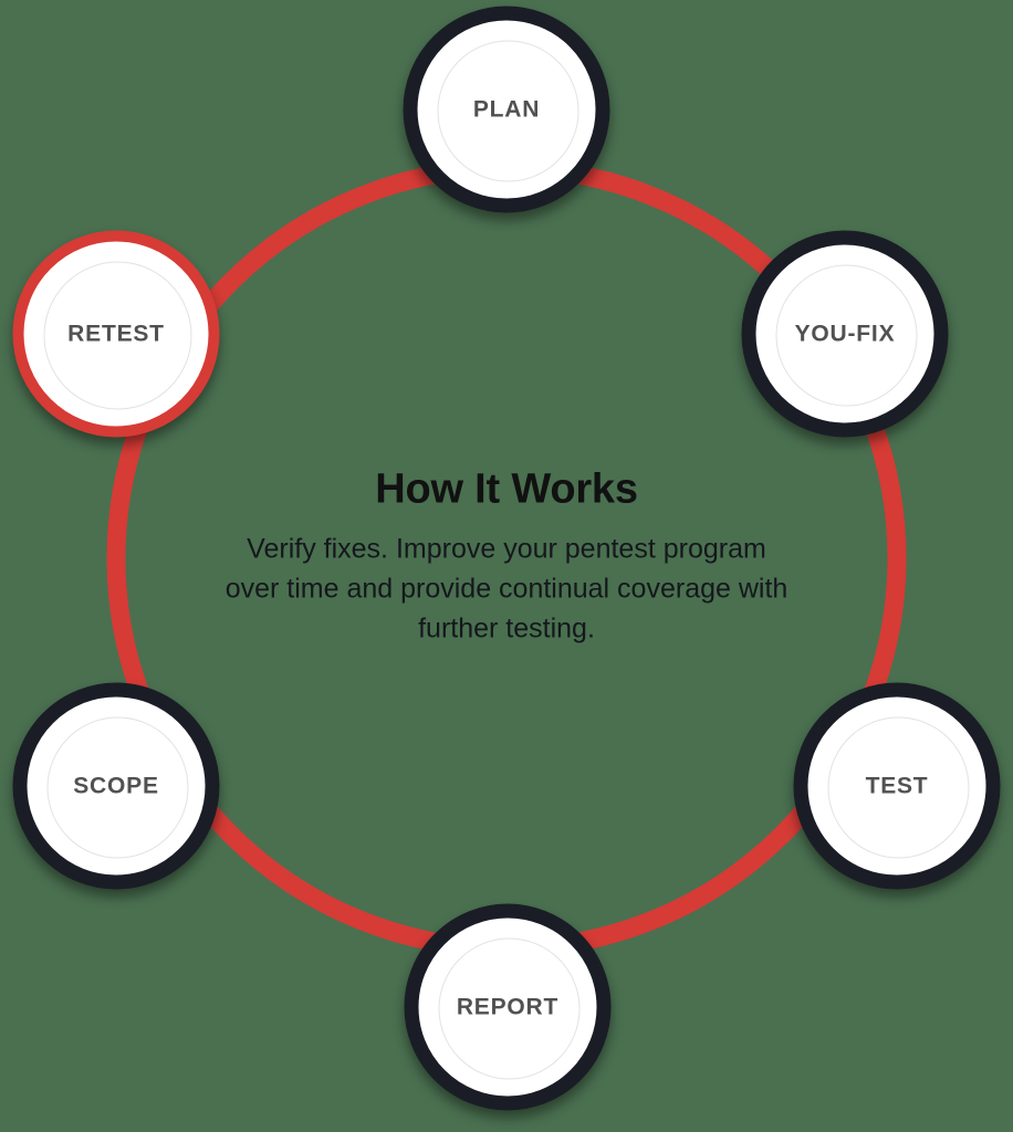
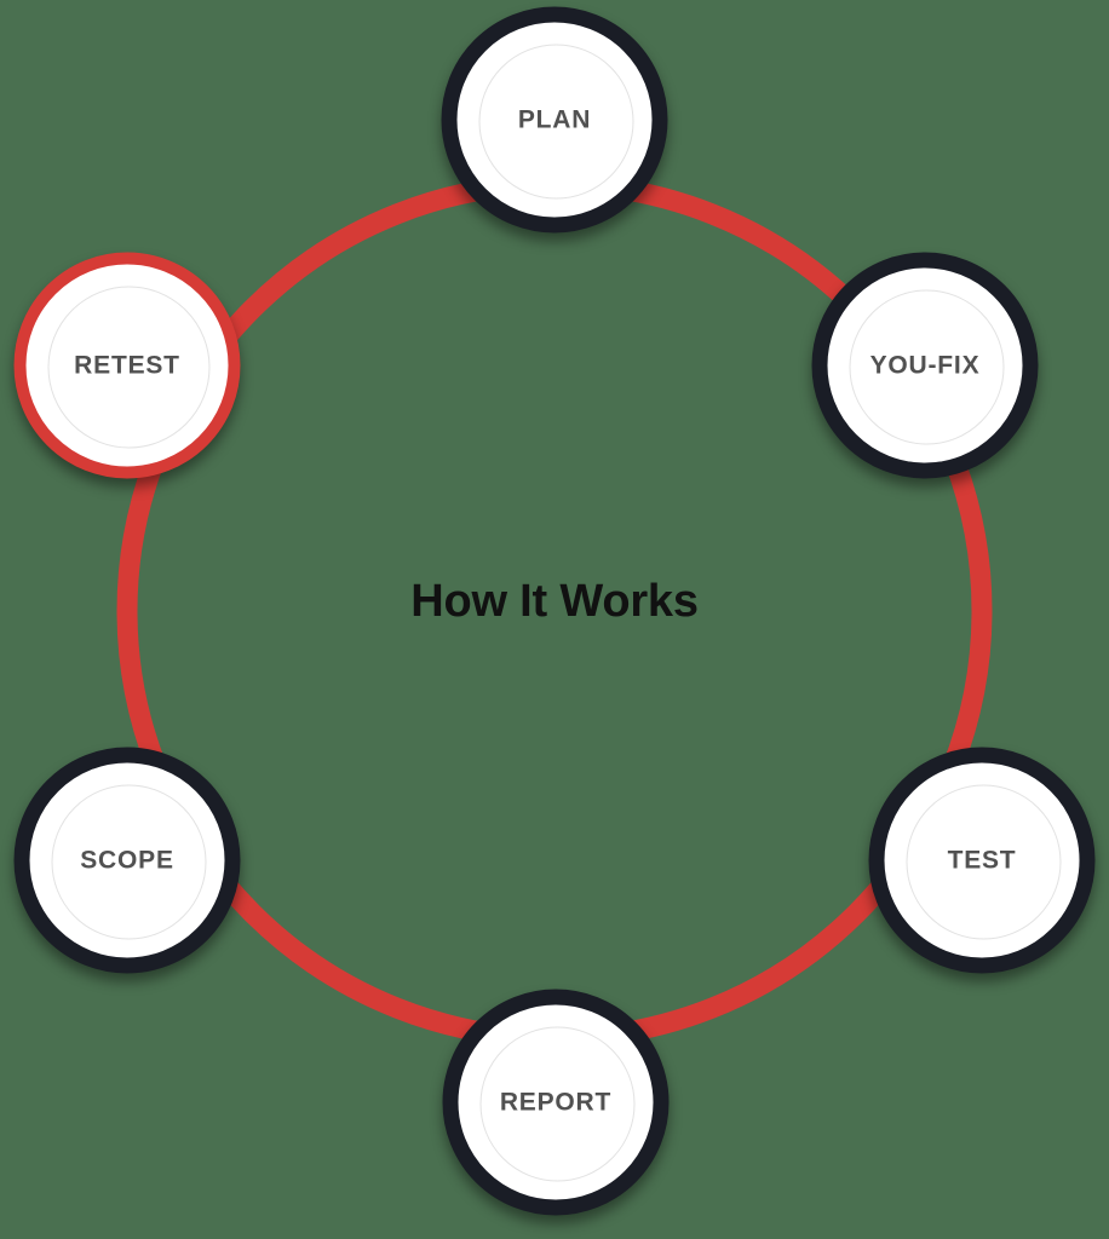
  PLAN
  YOU-FIX
  TEST
  REPORT
  SCOPE
  RETEST
  How It Works
- Verify fixes. Improve your pentest program over time and provide continual coverage with further testing.
